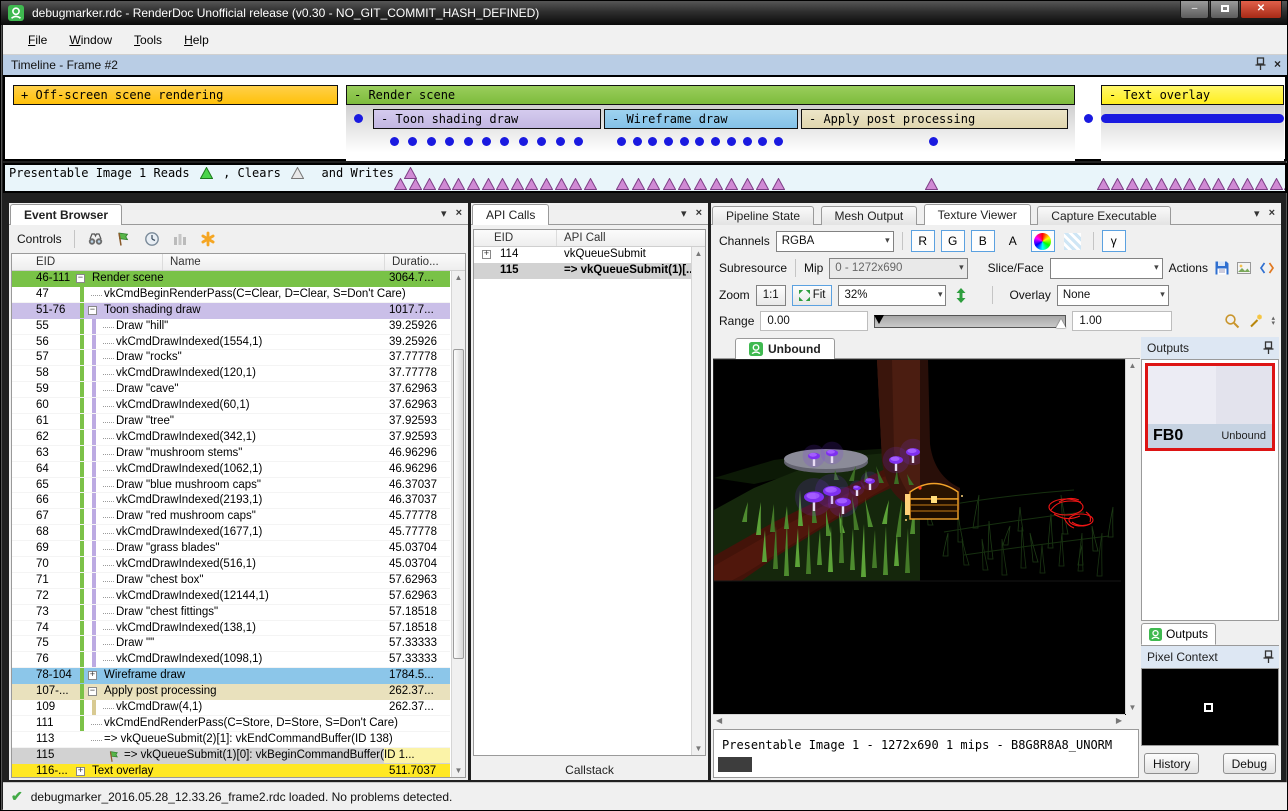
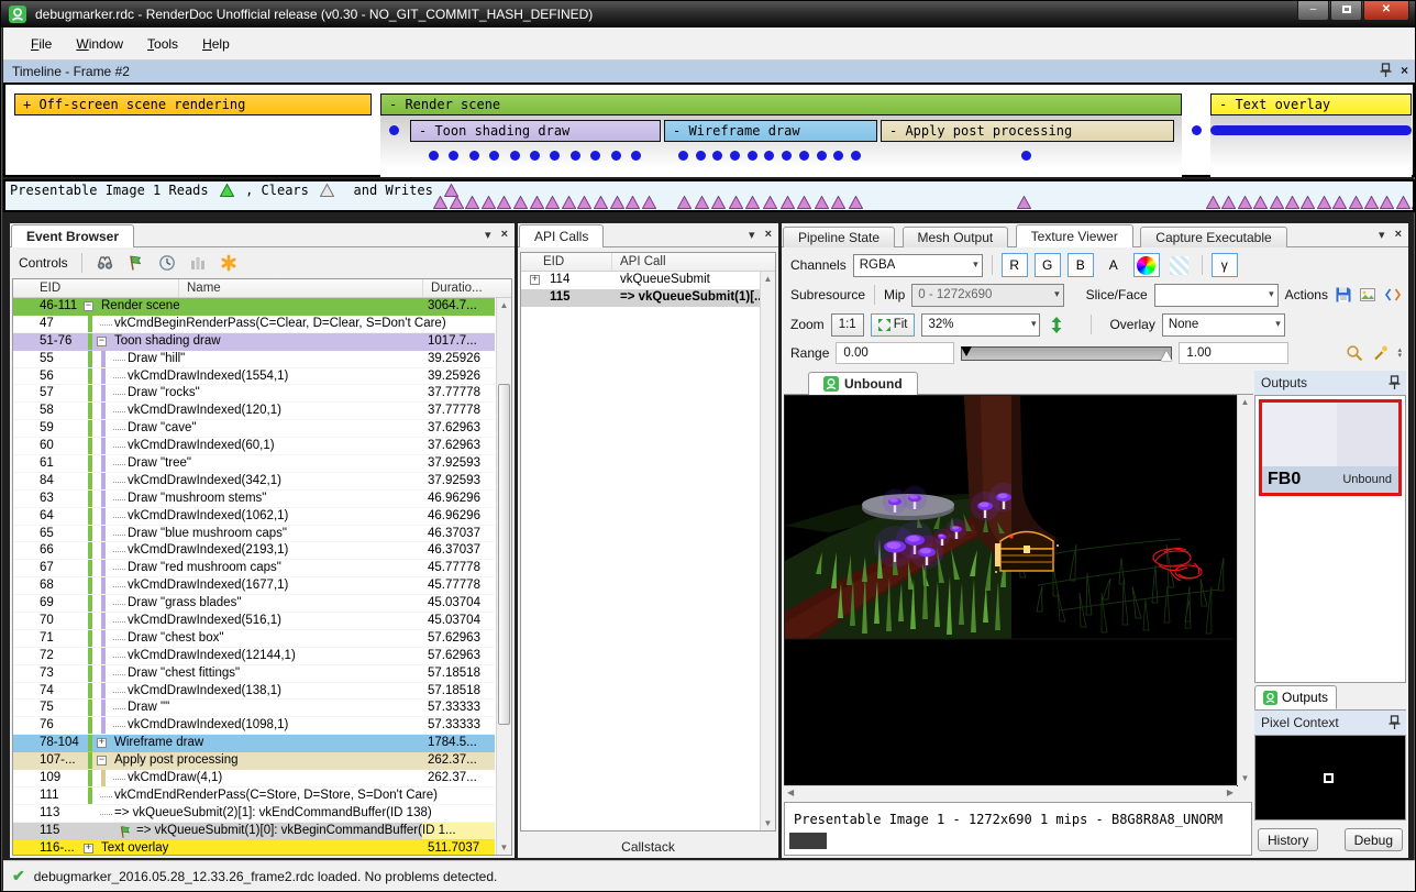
  debugmarker.rdc - RenderDoc Unofficial release (v0.30 - NO_GIT_COMMIT_HASH_DEFINED)
  –
  ✕
  File
  Window
  Tools
  Help
  Timeline - Frame #2
  ×
  + Off-screen scene rendering
  - Render scene
  - Text overlay
  - Toon shading draw
  - Wireframe draw
  - Apply post processing
  Presentable Image 1 Reads
  , Clears
  and Writes
  Event Browser
  ▾
  ×
  Controls
  EID
  Name
  Duratio...
  46-111
  −
  Render scene
  3064.7...
  47
  vkCmdBeginRenderPass(C=Clear, D=Clear, S=Don't Care)
  51-76
  −
  Toon shading draw
  1017.7...
  55
  Draw "hill"
  39.25926
  56
  vkCmdDrawIndexed(1554,1)
  39.25926
  57
  Draw "rocks"
  37.77778
  58
  vkCmdDrawIndexed(120,1)
  37.77778
  59
  Draw "cave"
  37.62963
  60
  vkCmdDrawIndexed(60,1)
  37.62963
  61
  Draw "tree"
  37.92593
- 62
+ 84
  vkCmdDrawIndexed(342,1)
  37.92593
  63
  Draw "mushroom stems"
  46.96296
  64
  vkCmdDrawIndexed(1062,1)
  46.96296
  65
  Draw "blue mushroom caps"
  46.37037
  66
  vkCmdDrawIndexed(2193,1)
  46.37037
  67
  Draw "red mushroom caps"
  45.77778
  68
  vkCmdDrawIndexed(1677,1)
  45.77778
  69
  Draw "grass blades"
  45.03704
  70
  vkCmdDrawIndexed(516,1)
  45.03704
  71
  Draw "chest box"
  57.62963
  72
  vkCmdDrawIndexed(12144,1)
  57.62963
  73
  Draw "chest fittings"
  57.18518
  74
  vkCmdDrawIndexed(138,1)
  57.18518
  75
  Draw ""
  57.33333
  76
  vkCmdDrawIndexed(1098,1)
  57.33333
  78-104
  +
  Wireframe draw
  1784.5...
  107-...
  −
  Apply post processing
  262.37...
  109
  vkCmdDraw(4,1)
  262.37...
  111
  vkCmdEndRenderPass(C=Store, D=Store, S=Don't Care)
  113
  => vkQueueSubmit(2)[1]: vkEndCommandBuffer(ID 138)
  115
  => vkQueueSubmit(1)[0]: vkBeginCommandBuffer(ID 1...
  116-...
  +
  Text overlay
  511.7037
  ▲
  ▼
  API Calls
  ▾
  ×
  EID
  API Call
  +
  114
  vkQueueSubmit
  115
  => vkQueueSubmit(1)[.
  ▲
  ▼
  Callstack
  Pipeline State
  Mesh Output
  Texture Viewer
  Capture Executable
  ▾
  ×
  Channels
  RGBA
  R
  G
  B
  A
  γ
  Subresource
  Mip
  0 - 1272x690
  Slice/Face
  Actions
  Zoom
  1:1
  Fit
  32%
  Overlay
  None
  Range
  0.00
  1.00
  Unbound
  ▲
  ▼
  ◀
  ▶
  Presentable Image 1 - 1272x690 1 mips - B8G8R8A8_UNORM
  Outputs
  FB0
  Unbound
  Outputs
  Pixel Context
  History
  Debug
  ✔
  debugmarker_2016.05.28_12.33.26_frame2.rdc loaded. No problems detected.
